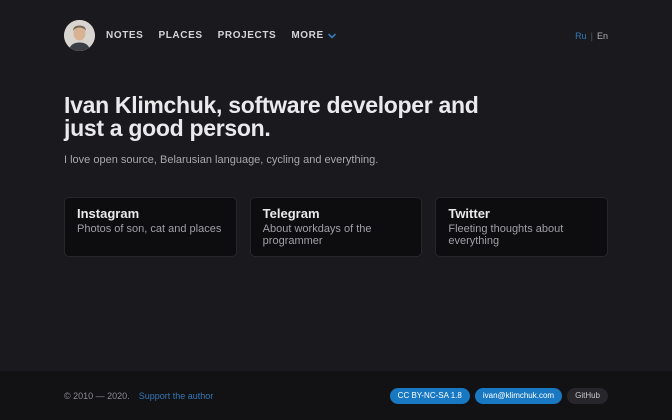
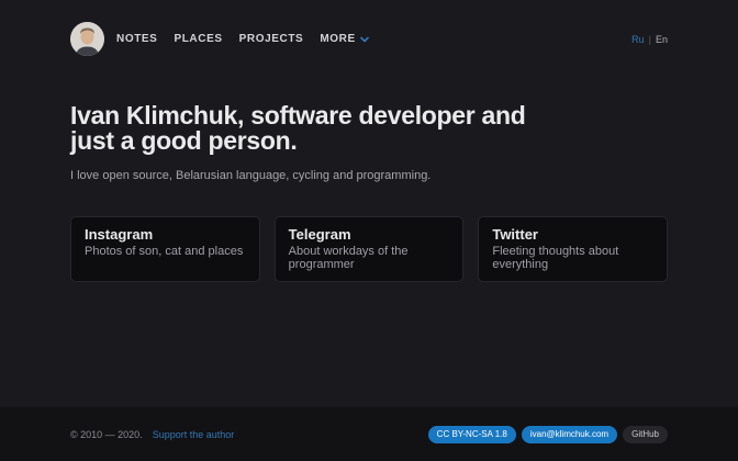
  NOTES
  PLACES
  PROJECTS
  MORE
  Ru
  |
  En
  Ivan Klimchuk, software developer and just a good person.
- I love open source, Belarusian language, cycling and everything.
+ I love open source, Belarusian language, cycling and programming.
  Instagram
  Photos of son, cat and places
  Telegram
  About workdays of the programmer
  Twitter
  Fleeting thoughts about everything
  © 2010 — 2020.
  Support the author
  CC BY-NC-SA 1.8
  ivan@klimchuk.com
  GitHub
